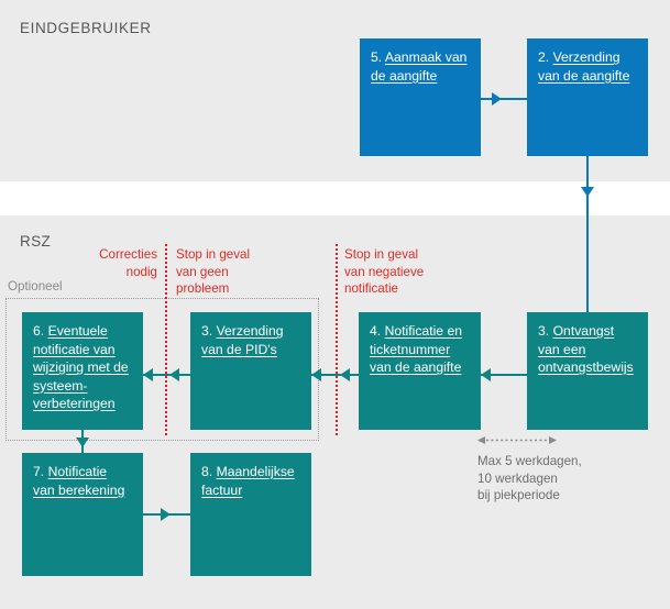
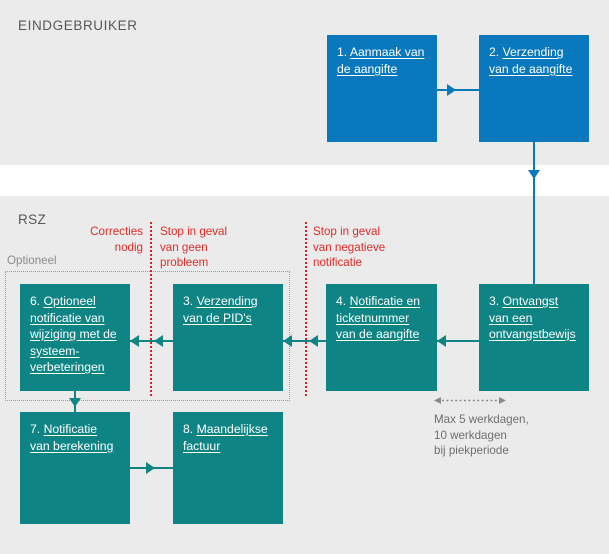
  EINDGEBRUIKER
  RSZ
  Optioneel
  Correcties
  nodig
  Stop in geval
  van geen
  probleem
  Stop in geval
  van negatieve
  notificatie
- 5. Aanmaak van de aangifte
+ 1. Aanmaak van de aangifte
  2. Verzending van de aangifte
  3. Ontvangst van een ontvangstbewijs
  4. Notificatie en ticketnummer van de aangifte
  3. Verzending van de PID's
- 6. Eventuele notificatie van wijziging met de systeem-verbeteringen
+ 6. Optioneel notificatie van wijziging met de systeem-verbeteringen
  7. Notificatie van berekening
  8. Maandelijkse factuur
  Max 5 werkdagen,
  10 werkdagen
  bij piekperiode
